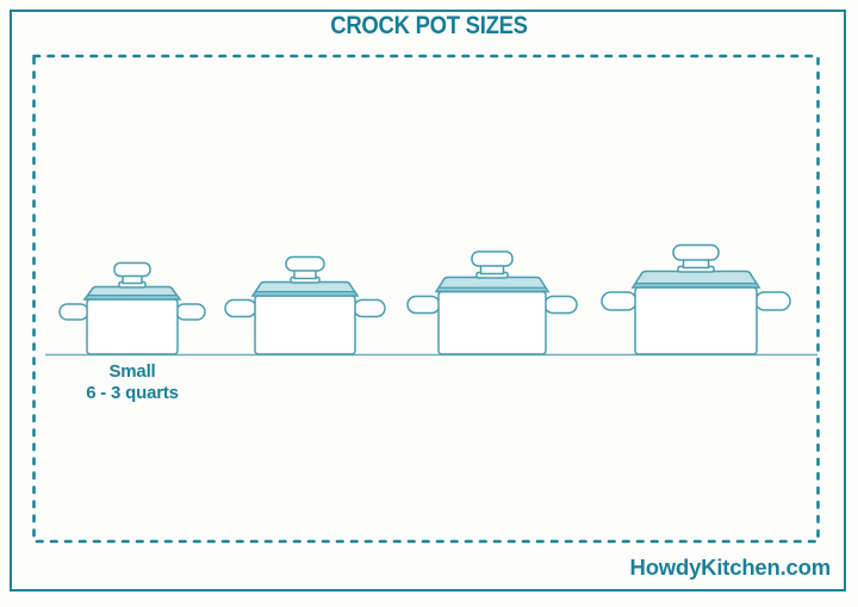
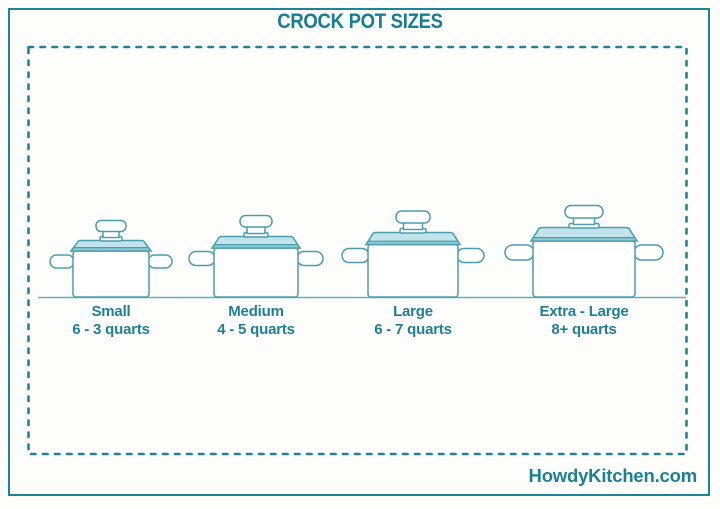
  CROCK POT SIZES
  Small
  6 - 3 quarts
+ Medium
+ 4 - 5 quarts
+ Large
+ 6 - 7 quarts
+ Extra - Large
+ 8+ quarts
  HowdyKitchen.com
